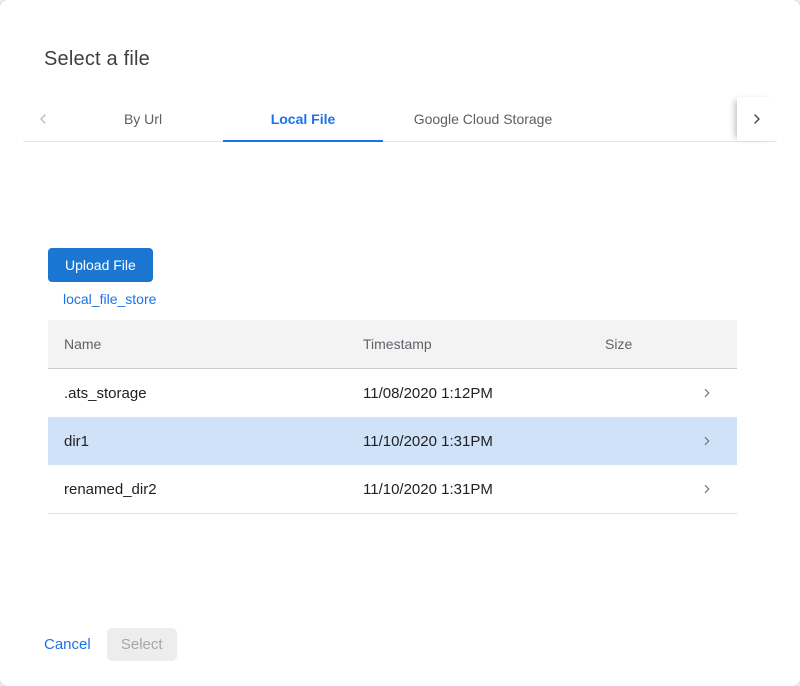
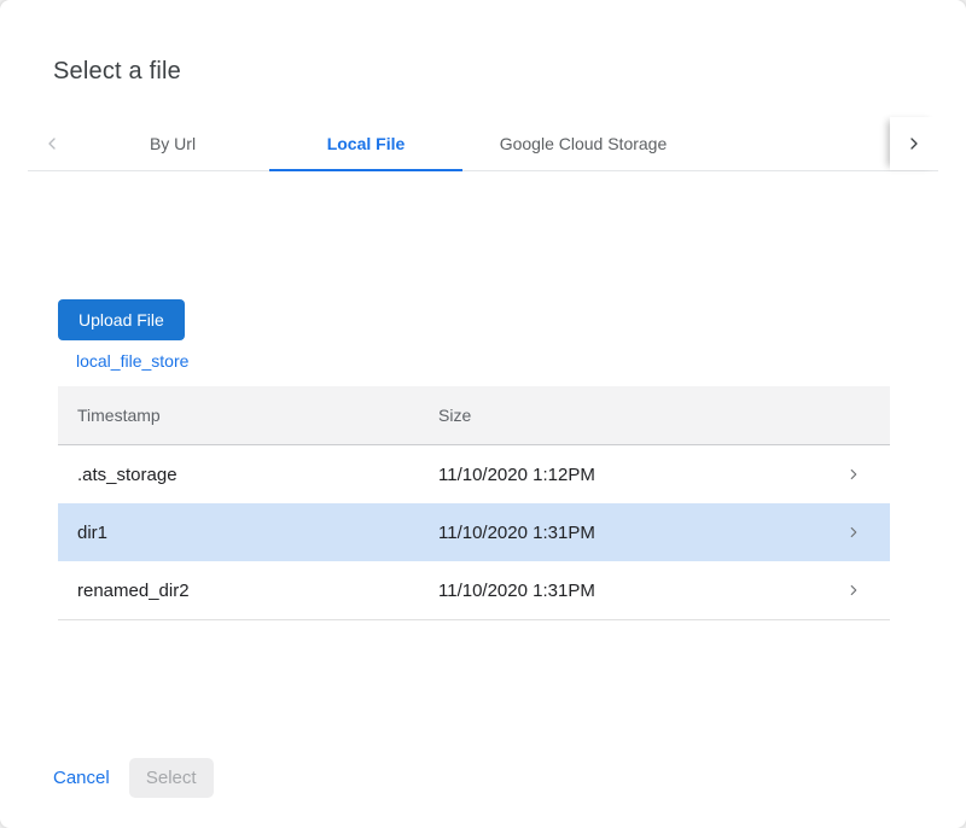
  Select a file
  By Url
  Local File
  Google Cloud Storage
  Upload File
  local_file_store
- Name
  Timestamp
  Size
  .ats_storage
- 11/08/2020 1:12PM
+ 11/10/2020 1:12PM
  dir1
  11/10/2020 1:31PM
  renamed_dir2
  11/10/2020 1:31PM
  Cancel
  Select
